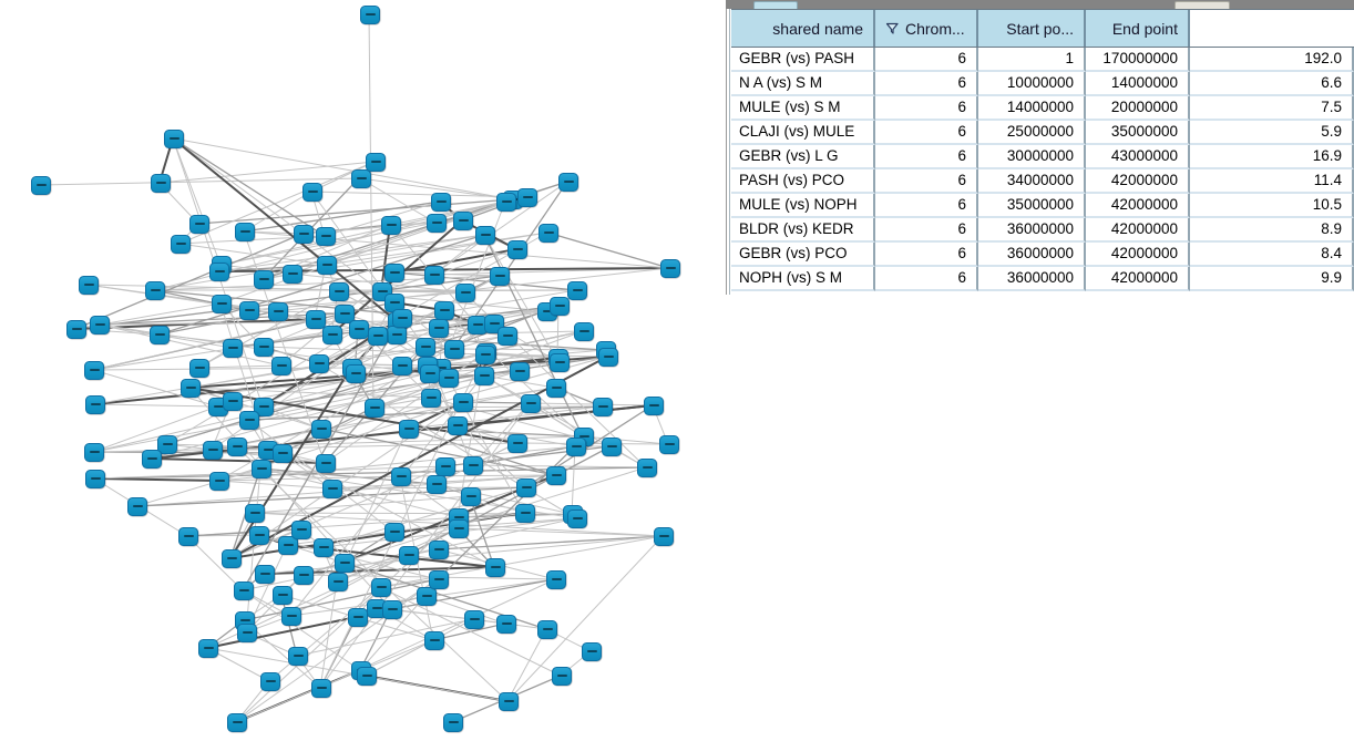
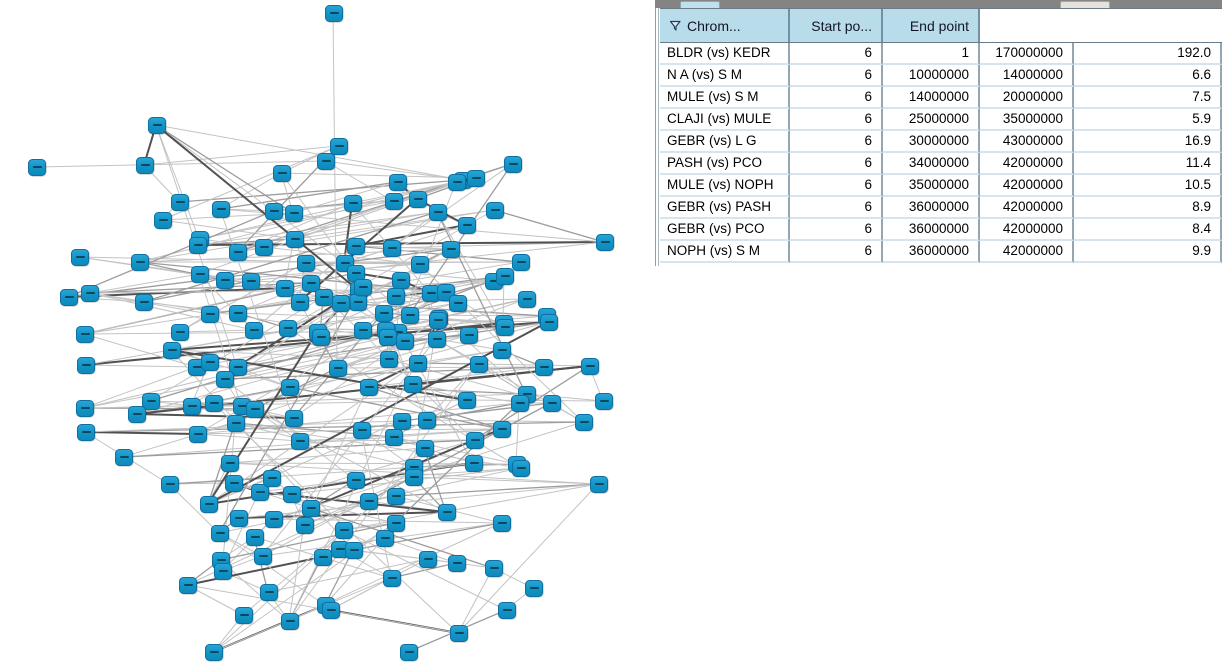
- shared name
  Chrom...
  Start po...
  End point
- GEBR (vs) PASH
+ BLDR (vs) KEDR
  6
  1
  170000000
  192.0
  N A (vs) S M
  6
  10000000
  14000000
  6.6
  MULE (vs) S M
  6
  14000000
  20000000
  7.5
  CLAJI (vs) MULE
  6
  25000000
  35000000
  5.9
  GEBR (vs) L G
  6
  30000000
  43000000
  16.9
  PASH (vs) PCO
  6
  34000000
  42000000
  11.4
  MULE (vs) NOPH
  6
  35000000
  42000000
  10.5
- BLDR (vs) KEDR
+ GEBR (vs) PASH
  6
  36000000
  42000000
  8.9
  GEBR (vs) PCO
  6
  36000000
  42000000
  8.4
  NOPH (vs) S M
  6
  36000000
  42000000
  9.9
